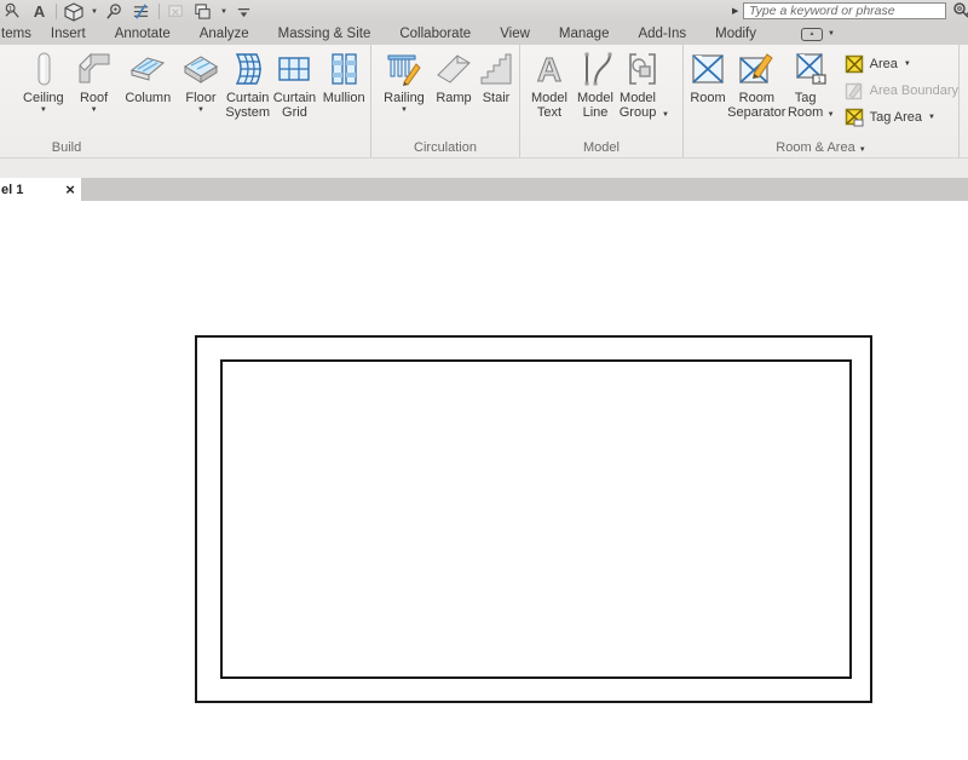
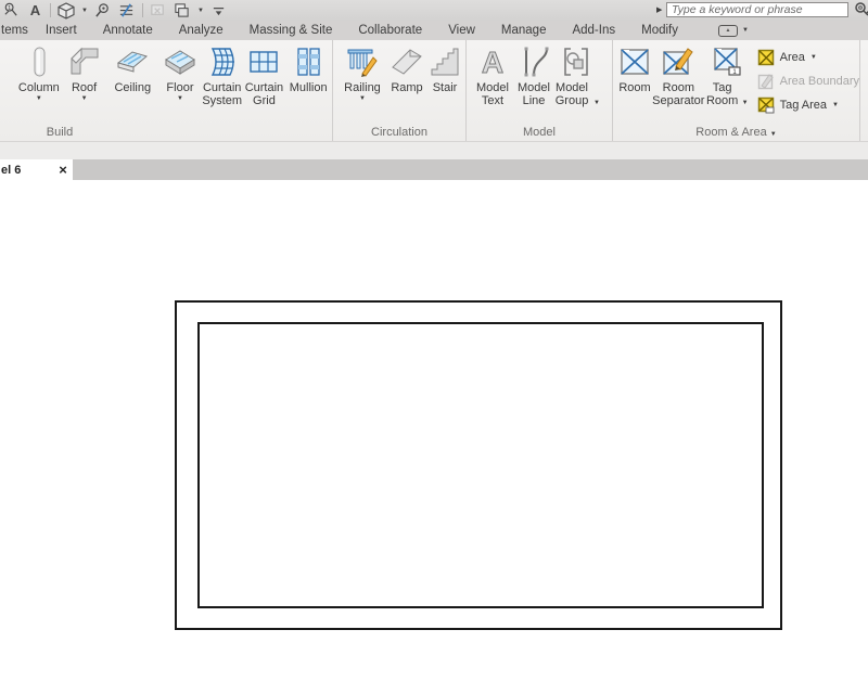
  A
  Type a keyword or phrase
  tems
  Insert
  Annotate
  Analyze
  Massing & Site
  Collaborate
  View
  Manage
  Add-Ins
  Modify
- Ceiling
+ Column
  Roof
- Column
+ Ceiling
  Floor
  Curtain System
  Curtain Grid
  Mullion
  Build
  Railing
  Ramp
  Stair
  Circulation
  A
  Model Text
  Model Line
  Model Group
  Model
  Room
  Room Separator
  Tag Room
  Area
  Area Boundary
  Tag Area
  Room & Area
- el 1
+ el 6
  ×
